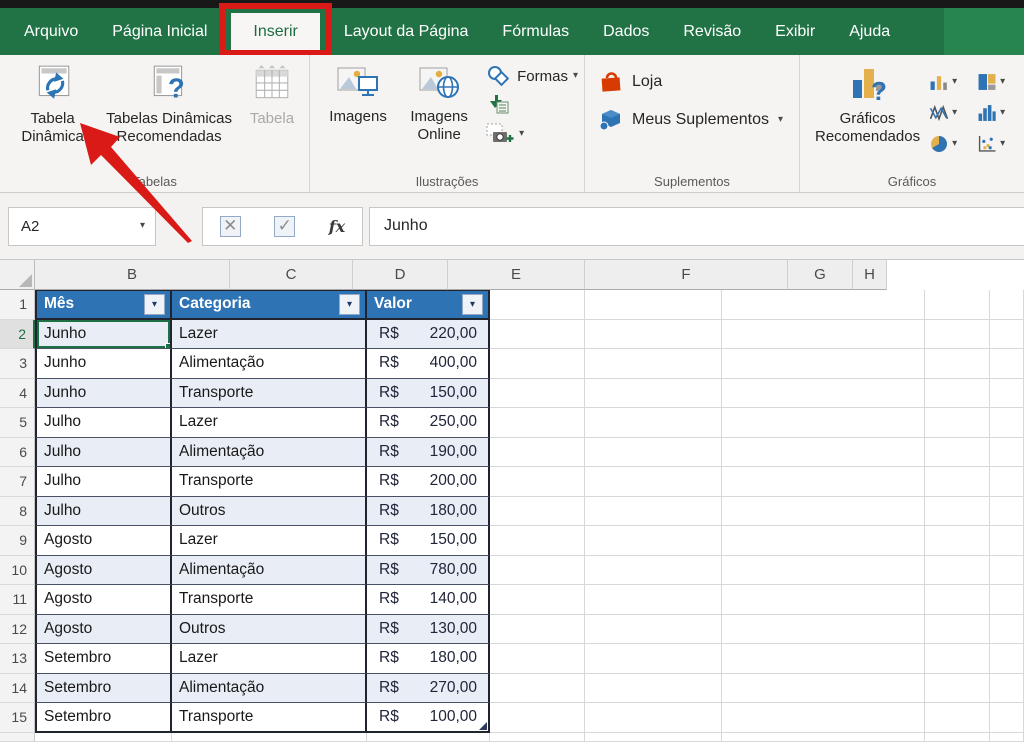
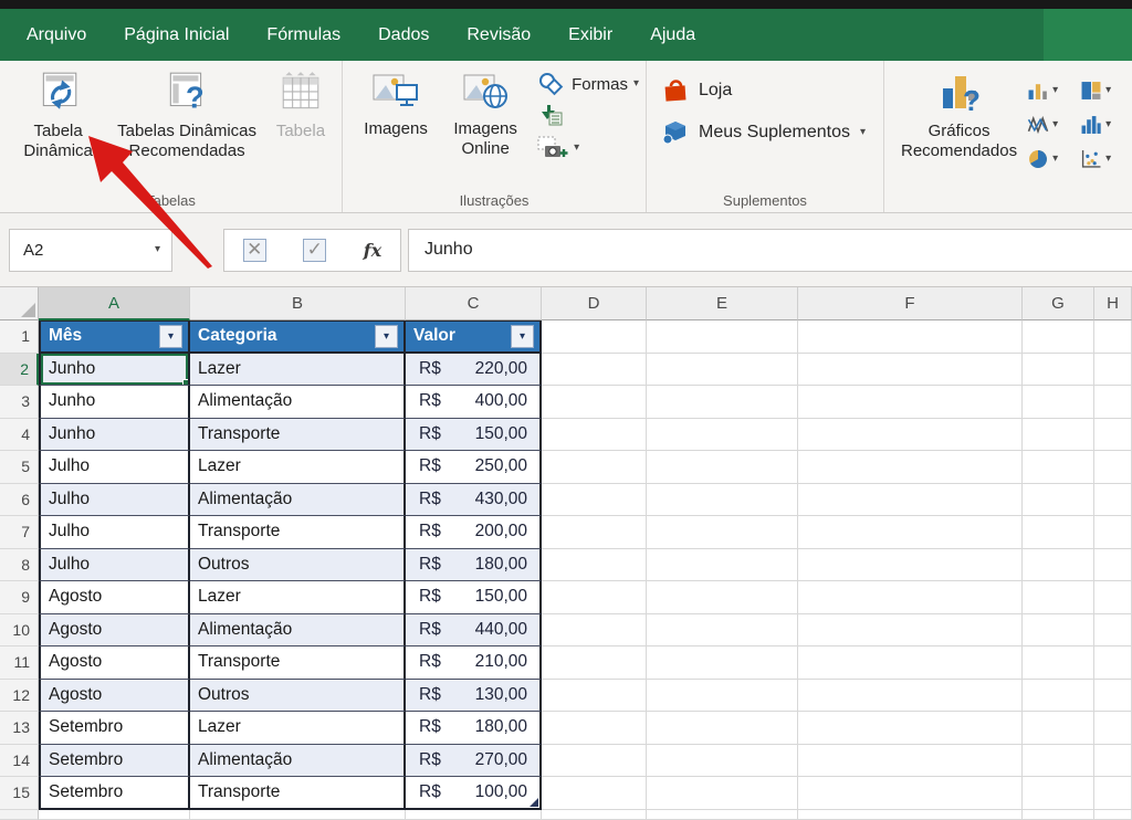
  Arquivo
  Página Inicial
- Inserir
- Layout da Página
  Fórmulas
  Dados
  Revisão
  Exibir
  Ajuda
  Tabela Dinâmica
  ?
  Tabelas Dinâmicas Recomendadas
  Tabela
  abelas
  Imagens
  Imagens Online
  Formas
  ▾
  ▾
  Ilustrações
  Loja
  Meus Suplementos
  ▾
  Suplementos
  ?
  Gráficos Recomendados
  ▾
  ▾
  ▾
  ▾
  ▾
  ▾
- Gráficos
  A2
  ▾
  ✕
  ✓
  fx
  Junho
+ A
  B
  C
  D
  E
  F
  G
  H
  1
  Mês
  ▾
  Categoria
  ▾
  Valor
  ▾
  2
  Junho
  Lazer
  R$
  220,00
  3
  Junho
  Alimentação
  R$
  400,00
  4
  Junho
  Transporte
  R$
  150,00
  5
  Julho
  Lazer
  R$
  250,00
  6
  Julho
  Alimentação
  R$
- 190,00
+ 430,00
  7
  Julho
  Transporte
  R$
  200,00
  8
  Julho
  Outros
  R$
  180,00
  9
  Agosto
  Lazer
  R$
  150,00
  10
  Agosto
  Alimentação
  R$
- 780,00
+ 440,00
  11
  Agosto
  Transporte
  R$
- 140,00
+ 210,00
  12
  Agosto
  Outros
  R$
  130,00
  13
  Setembro
  Lazer
  R$
  180,00
  14
  Setembro
  Alimentação
  R$
  270,00
  15
  Setembro
  Transporte
  R$
  100,00
